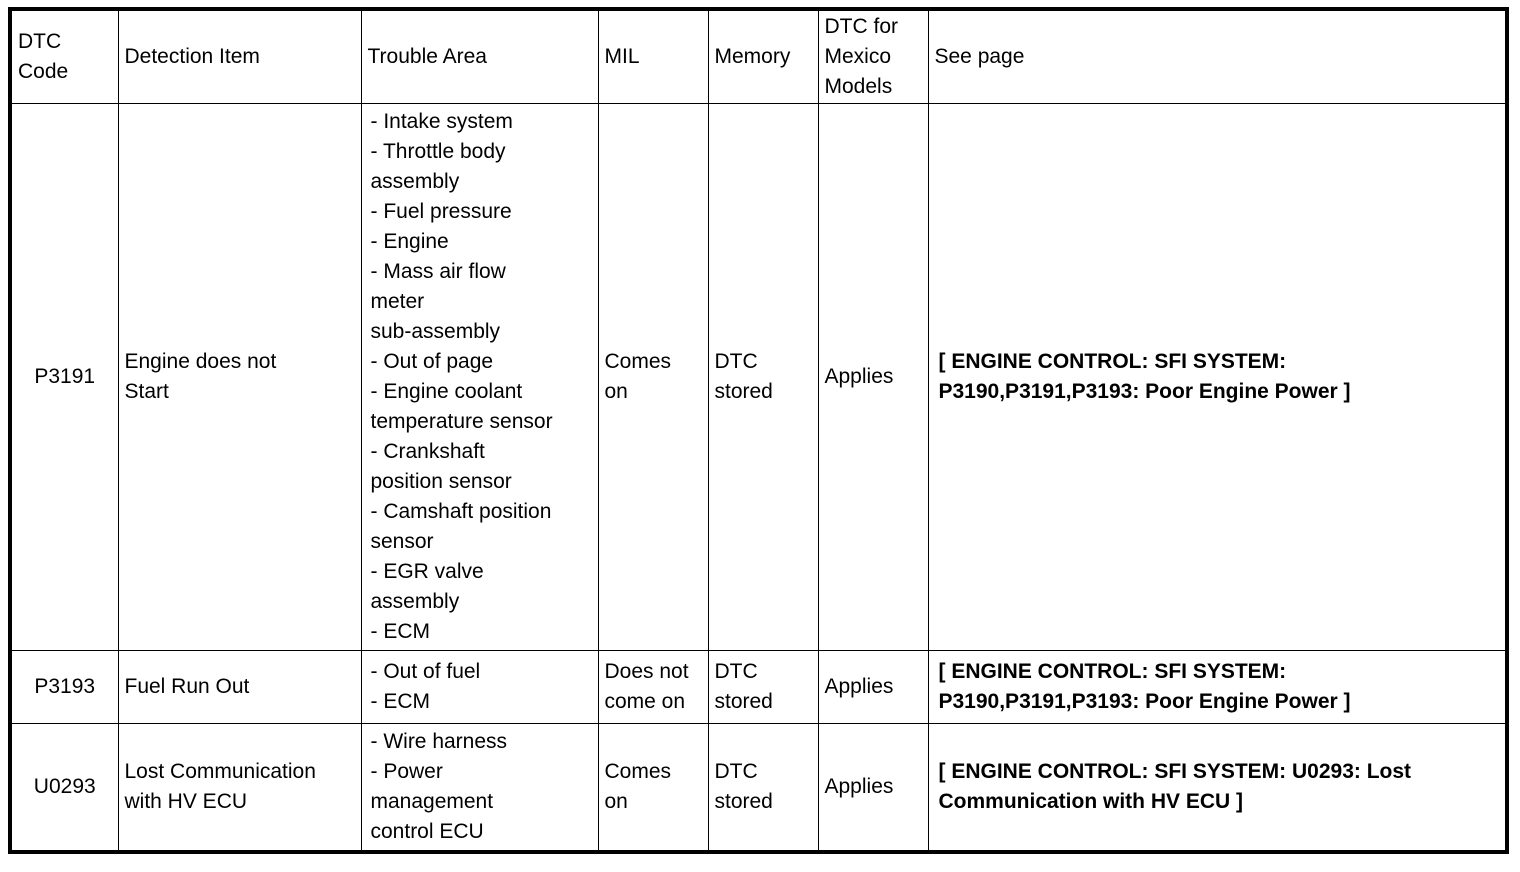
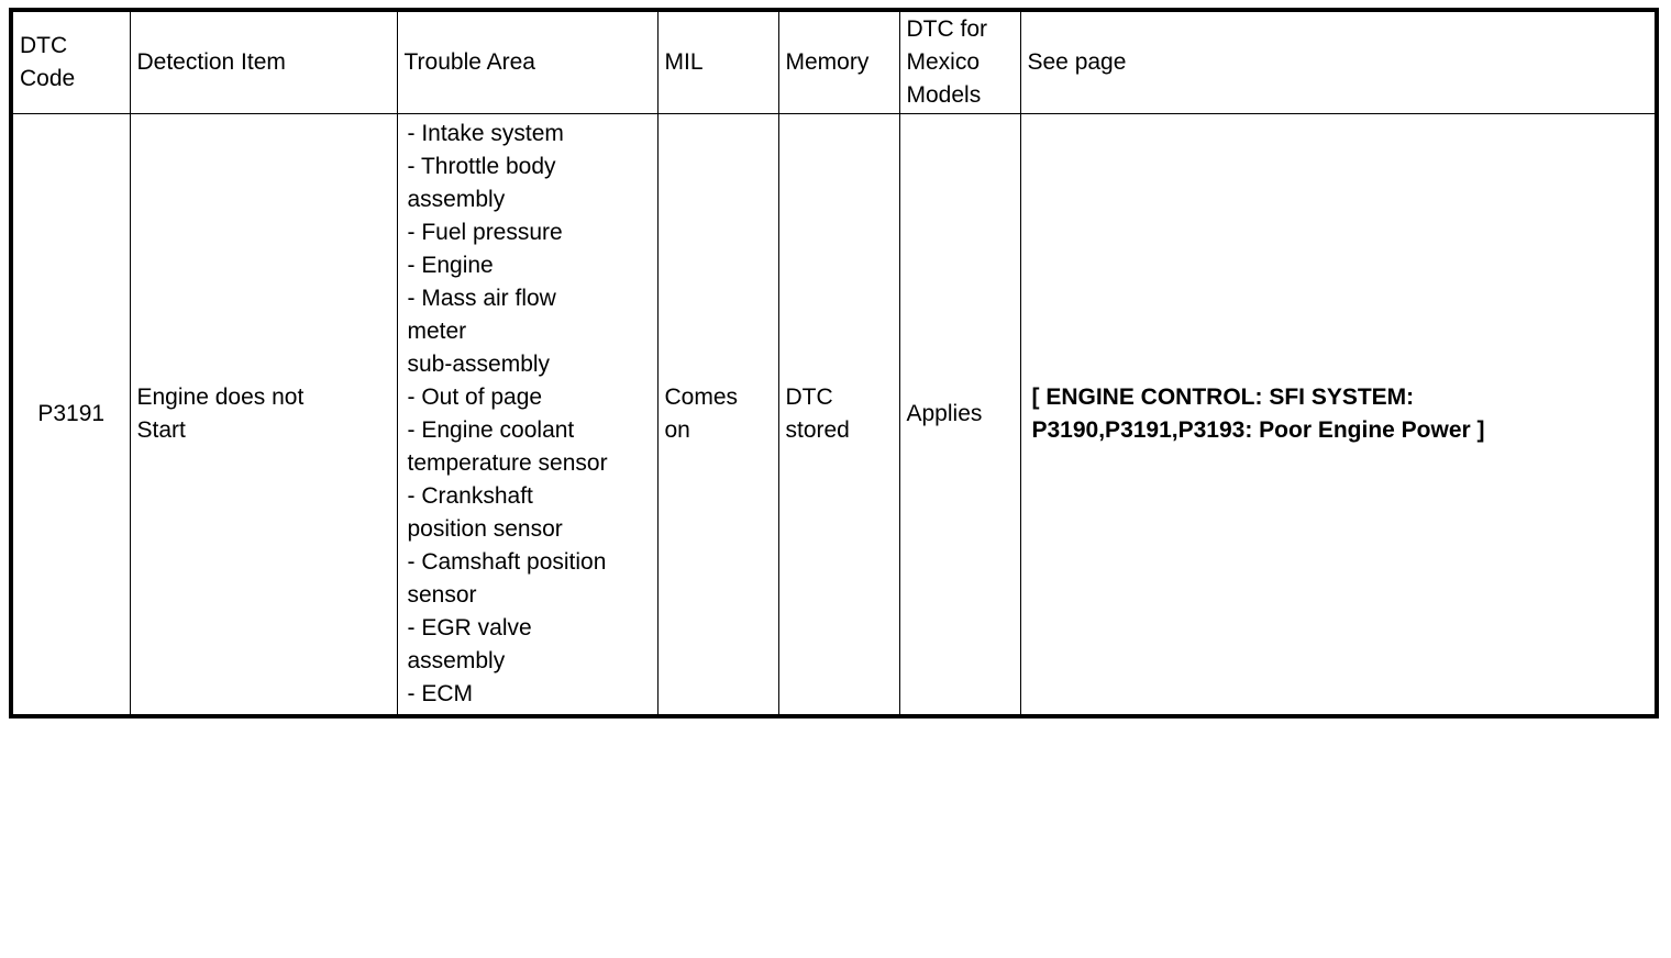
  DTC Code	Detection Item	Trouble Area	MIL	Memory	DTC for Mexico Models	See page
  P3191	Engine does not Start	- Intake system - Throttle body assembly - Fuel pressure - Engine - Mass air flow meter sub-assembly - Out of page - Engine coolant temperature sensor - Crankshaft position sensor - Camshaft position sensor - EGR valve assembly - ECM	Comes on	DTC stored	Applies	[ ENGINE CONTROL: SFI SYSTEM: P3190,P3191,P3193: Poor Engine Power ]
- P3193	Fuel Run Out	- Out of fuel - ECM	Does not come on	DTC stored	Applies	[ ENGINE CONTROL: SFI SYSTEM: P3190,P3191,P3193: Poor Engine Power ]
- U0293	Lost Communication with HV ECU	- Wire harness - Power management control ECU	Comes on	DTC stored	Applies	[ ENGINE CONTROL: SFI SYSTEM: U0293: Lost Communication with HV ECU ]
